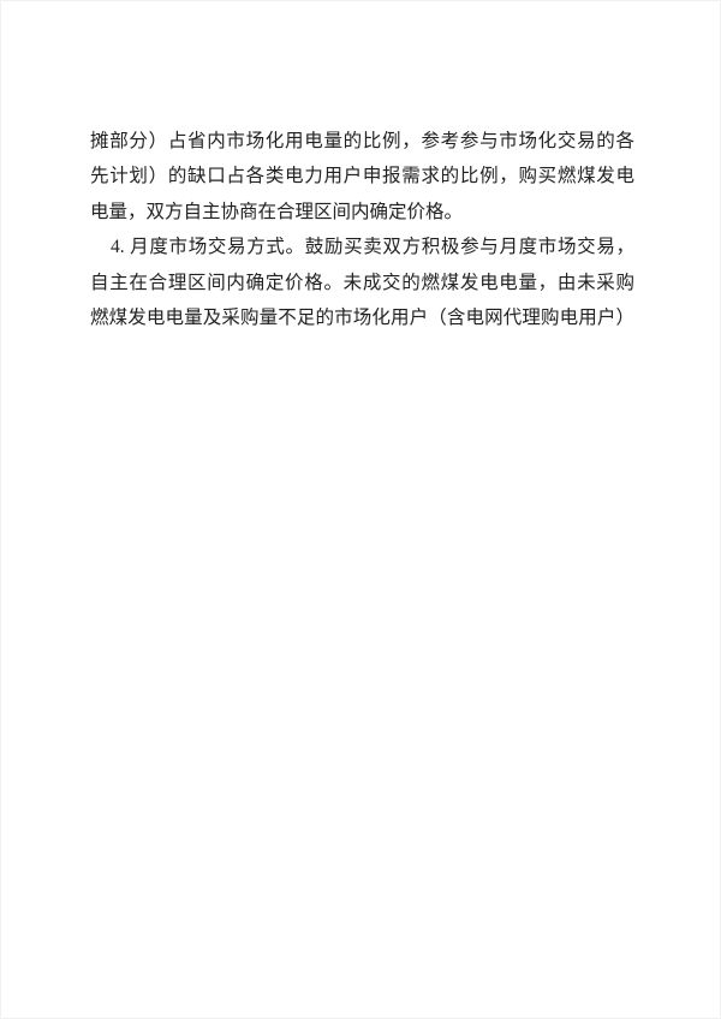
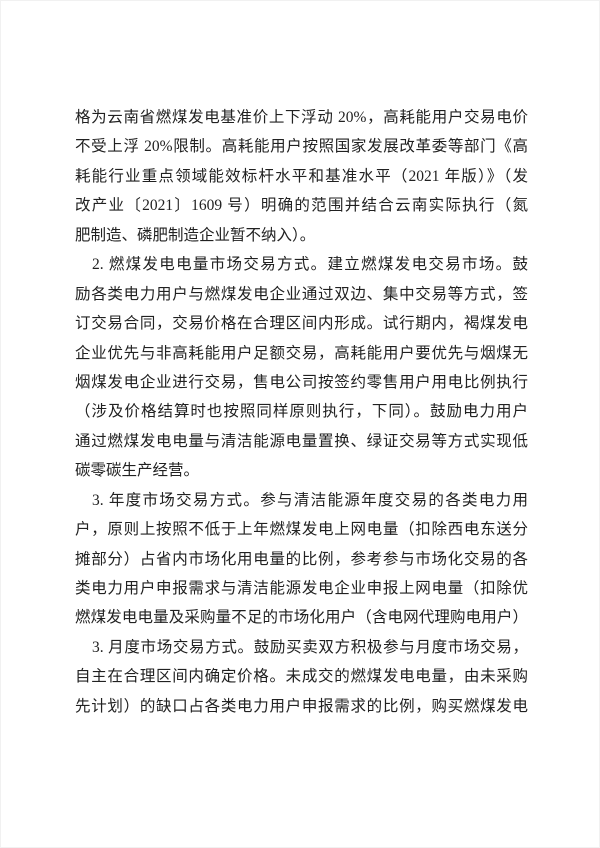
+ 格为云南省燃煤发电基准价上下浮动 20%，高耗能用户交易电价
+ 不受上浮 20%限制。高耗能用户按照国家发展改革委等部门《高
+ 耗能行业重点领域能效标杆水平和基准水平（2021 年版）》（发
+ 改产业〔2021〕1609 号）明确的范围并结合云南实际执行（氮
+ 肥制造、磷肥制造企业暂不纳入）。
+ 2. 燃煤发电电量市场交易方式。建立燃煤发电交易市场。鼓
+ 励各类电力用户与燃煤发电企业通过双边、集中交易等方式，签
+ 订交易合同，交易价格在合理区间内形成。试行期内，褐煤发电
+ 企业优先与非高耗能用户足额交易，高耗能用户要优先与烟煤无
+ 烟煤发电企业进行交易，售电公司按签约零售用户用电比例执行
+ （涉及价格结算时也按照同样原则执行，下同）。鼓励电力用户
+ 通过燃煤发电电量与清洁能源电量置换、绿证交易等方式实现低
+ 碳零碳生产经营。
+ 3. 年度市场交易方式。参与清洁能源年度交易的各类电力用
+ 户，原则上按照不低于上年燃煤发电上网电量（扣除西电东送分
  摊部分）占省内市场化用电量的比例，参考参与市场化交易的各
+ 类电力用户申报需求与清洁能源发电企业申报上网电量（扣除优
- 先计划）的缺口占各类电力用户申报需求的比例，购买燃煤发电
+ 燃煤发电电量及采购量不足的市场化用户（含电网代理购电用户）
- 电量，双方自主协商在合理区间内确定价格。
- 4. 月度市场交易方式。鼓励买卖双方积极参与月度市场交易，
+ 3. 月度市场交易方式。鼓励买卖双方积极参与月度市场交易，
  自主在合理区间内确定价格。未成交的燃煤发电电量，由未采购
- 燃煤发电电量及采购量不足的市场化用户（含电网代理购电用户）
+ 先计划）的缺口占各类电力用户申报需求的比例，购买燃煤发电
